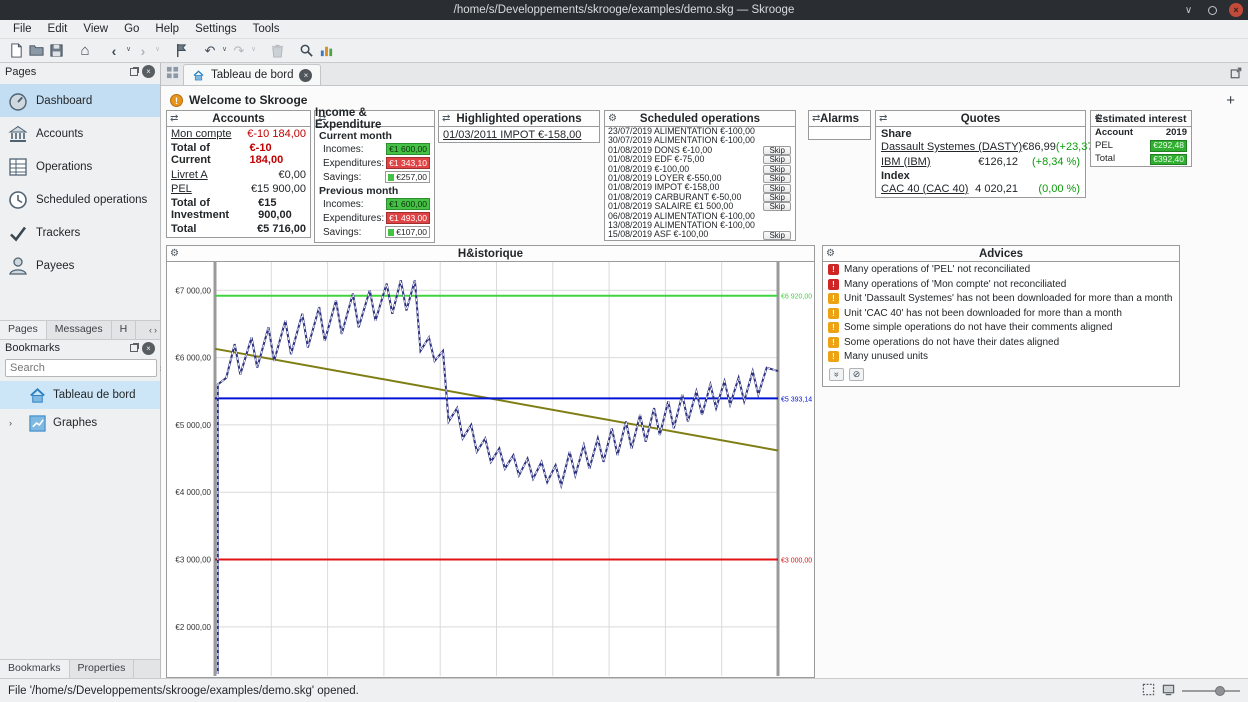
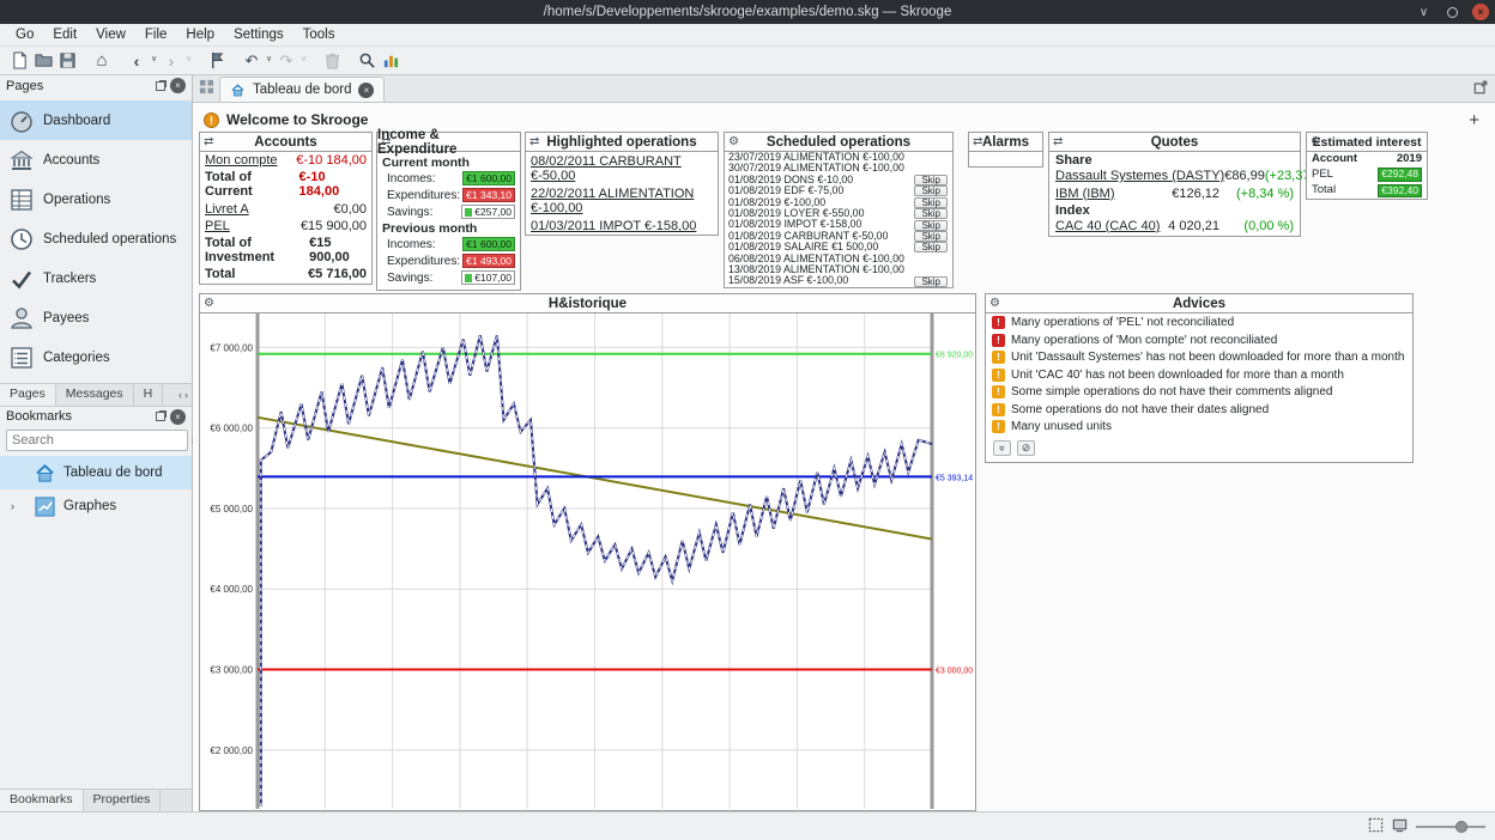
  /home/s/Developpements/skrooge/examples/demo.skg — Skrooge
  ∨
  ×
- File
+ Go
  Edit
  View
- Go
+ File
  Help
  Settings
  Tools
  ⌂
  ‹
  ›
  ↶
  ↷
  Pages
  ×
  Dashboard
  Accounts
  Operations
  Scheduled operations
  Trackers
  Payees
+ Categories
  Pages
  Messages
  H
  ‹
  ›
  Bookmarks
  ×
  Search
  Tableau de bord
  ›
  Graphes
  Bookmarks
  Properties
  Tableau de bord
  ×
  !
  Welcome to Skrooge
  +
  ⇄
  Accounts
  Mon compte
  €-10 184,00
  Total of Current
  €-10 184,00
  Livret A
  €0,00
  PEL
  €15 900,00
  Total of Investment
  €15 900,00
  Total
  €5 716,00
  ⇄
  Income & Expenditure
  Current month
  Incomes:
  €1 600,00
  Expenditures:
  €1 343,10
  Savings:
  €257,00
  Previous month
  Incomes:
  €1 600,00
  Expenditures:
  €1 493,00
  Savings:
  €107,00
  ⇄
  Highlighted operations
+ 08/02/2011 CARBURANT €-50,00
+ 22/02/2011 ALIMENTATION €-100,00
  01/03/2011 IMPOT €-158,00
  ⚙
  Scheduled operations
  23/07/2019 ALIMENTATION €-100,00
  30/07/2019 ALIMENTATION €-100,00
  01/08/2019 DONS €-10,00
  Skip
  01/08/2019 EDF €-75,00
  Skip
  01/08/2019 €-100,00
  Skip
  01/08/2019 LOYER €-550,00
  Skip
  01/08/2019 IMPOT €-158,00
  Skip
  01/08/2019 CARBURANT €-50,00
  Skip
  01/08/2019 SALAIRE €1 500,00
  Skip
  06/08/2019 ALIMENTATION €-100,00
  13/08/2019 ALIMENTATION €-100,00
  15/08/2019 ASF €-100,00
  Skip
  ⇄
  Alarms
  ⇄
  Quotes
  Share
  Dassault Systemes (DASTY)
  €86,99
  IBM (IBM)
  €126,12
  (+8,34 %)
  Index
  CAC 40 (CAC 40)
  4 020,21
  (0,00 %)
  ⚙
  Estimated interest
  Account
  2019
  PEL
  €292,48
  Total
  €392,40
  ⚙
  H&istorique
  €2 000,00
  €3 000,00
  €4 000,00
  €5 000,00
  €6 000,00
  €7 000,00
  ⚙
  Advices
  !
  Many operations of 'PEL' not reconciliated
  !
  Many operations of 'Mon compte' not reconciliated
  !
  Unit 'Dassault Systemes' has not been downloaded for more than a month
  !
  Unit 'CAC 40' has not been downloaded for more than a month
  !
  Some simple operations do not have their comments aligned
  !
  Some operations do not have their dates aligned
  !
  Many unused units
  ⊘
- File '/home/s/Developpements/skrooge/examples/demo.skg' opened.
